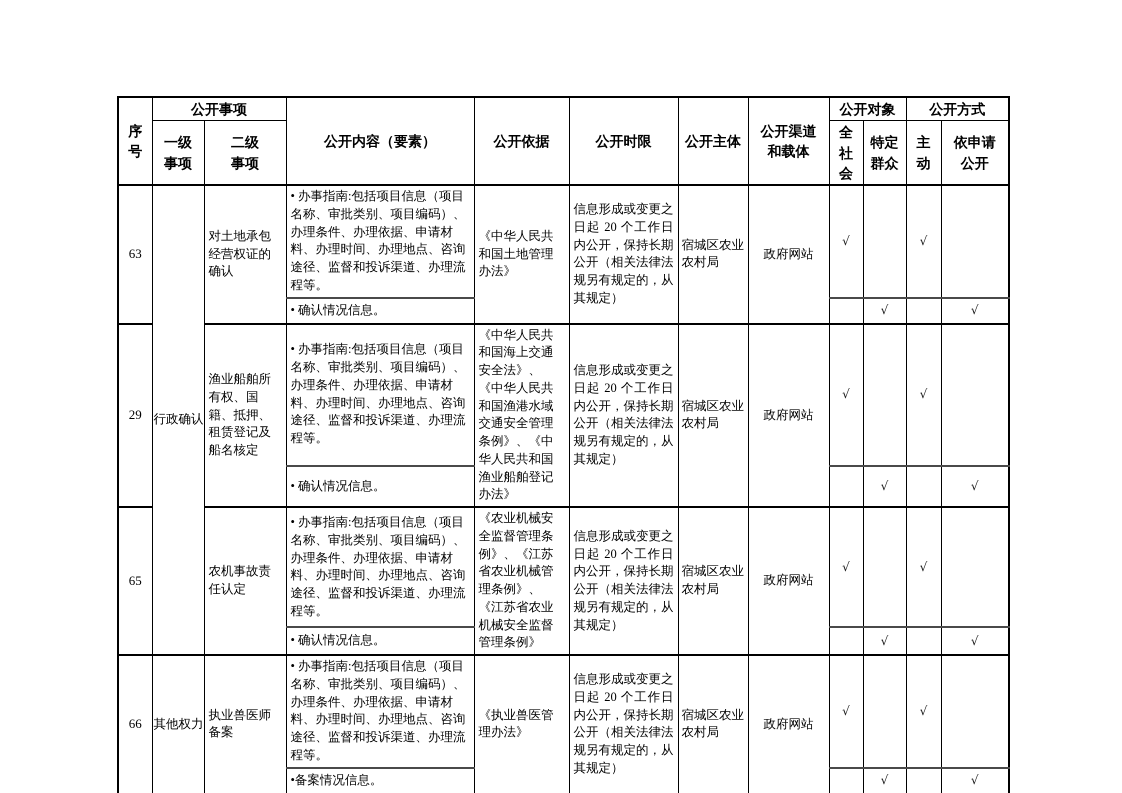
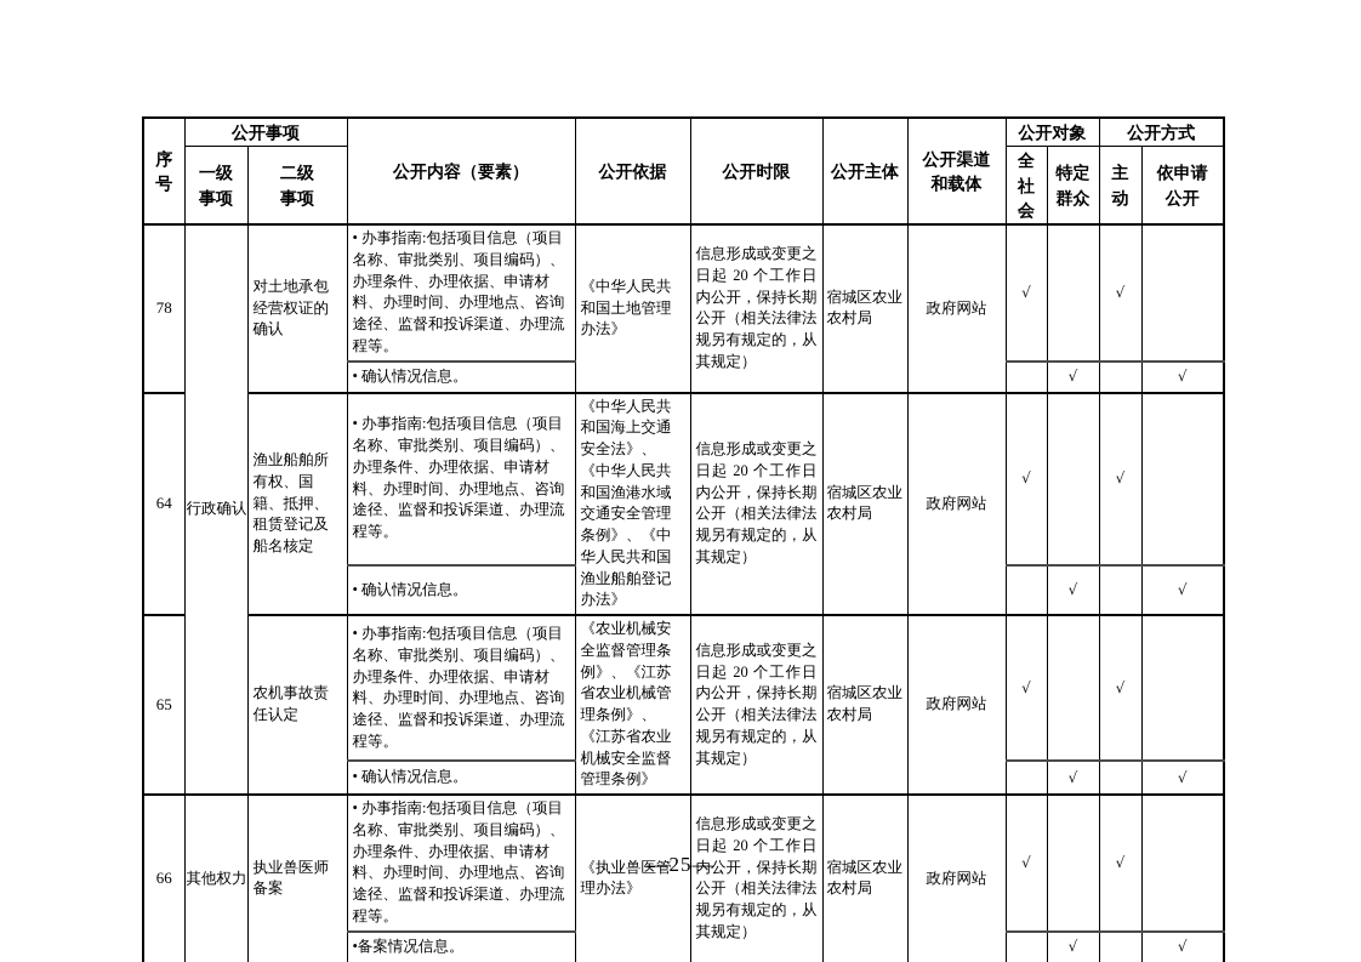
  序号	公开事项	公开内容（要素）	公开依据	公开时限	公开主体	公开渠道和载体	公开对象	公开方式
  一级事项	二级事项	全社会	特定群众	主动	依申请公开
- 63	行政确认	对土地承包经营权证的确认	• 办事指南:包括项目信息（项目名称、审批类别、项目编码）、办理条件、办理依据、申请材料、办理时间、办理地点、咨询途径、监督和投诉渠道、办理流程等。	《中华人民共和国土地管理办法》	信息形成或变更之日起 20 个工作日内公开，保持长期公开（相关法律法规另有规定的，从其规定）	宿城区农业农村局	政府网站	√		√
+ 78	行政确认	对土地承包经营权证的确认	• 办事指南:包括项目信息（项目名称、审批类别、项目编码）、办理条件、办理依据、申请材料、办理时间、办理地点、咨询途径、监督和投诉渠道、办理流程等。	《中华人民共和国土地管理办法》	信息形成或变更之日起 20 个工作日内公开，保持长期公开（相关法律法规另有规定的，从其规定）	宿城区农业农村局	政府网站	√		√
  • 确认情况信息。		√		√
- 29	渔业船舶所有权、国籍、抵押、租赁登记及船名核定	• 办事指南:包括项目信息（项目名称、审批类别、项目编码）、办理条件、办理依据、申请材料、办理时间、办理地点、咨询途径、监督和投诉渠道、办理流程等。	《中华人民共和国海上交通安全法》、《中华人民共和国渔港水域交通安全管理条例》、《中华人民共和国渔业船舶登记办法》	信息形成或变更之日起 20 个工作日内公开，保持长期公开（相关法律法规另有规定的，从其规定）	宿城区农业农村局	政府网站	√		√
+ 64	渔业船舶所有权、国籍、抵押、租赁登记及船名核定	• 办事指南:包括项目信息（项目名称、审批类别、项目编码）、办理条件、办理依据、申请材料、办理时间、办理地点、咨询途径、监督和投诉渠道、办理流程等。	《中华人民共和国海上交通安全法》、《中华人民共和国渔港水域交通安全管理条例》、《中华人民共和国渔业船舶登记办法》	信息形成或变更之日起 20 个工作日内公开，保持长期公开（相关法律法规另有规定的，从其规定）	宿城区农业农村局	政府网站	√		√
  • 确认情况信息。		√		√
  65	农机事故责任认定	• 办事指南:包括项目信息（项目名称、审批类别、项目编码）、办理条件、办理依据、申请材料、办理时间、办理地点、咨询途径、监督和投诉渠道、办理流程等。	《农业机械安全监督管理条例》、《江苏省农业机械管理条例》、《江苏省农业机械安全监督管理条例》	信息形成或变更之日起 20 个工作日内公开，保持长期公开（相关法律法规另有规定的，从其规定）	宿城区农业农村局	政府网站	√		√
  • 确认情况信息。		√		√
  66	其他权力	执业兽医师备案	• 办事指南:包括项目信息（项目名称、审批类别、项目编码）、办理条件、办理依据、申请材料、办理时间、办理地点、咨询途径、监督和投诉渠道、办理流程等。	《执业兽医管理办法》	信息形成或变更之日起 20 个工作日内公开，保持长期公开（相关法律法规另有规定的，从其规定）	宿城区农业农村局	政府网站	√		√
  •备案情况信息。		√		√
+ —25—
